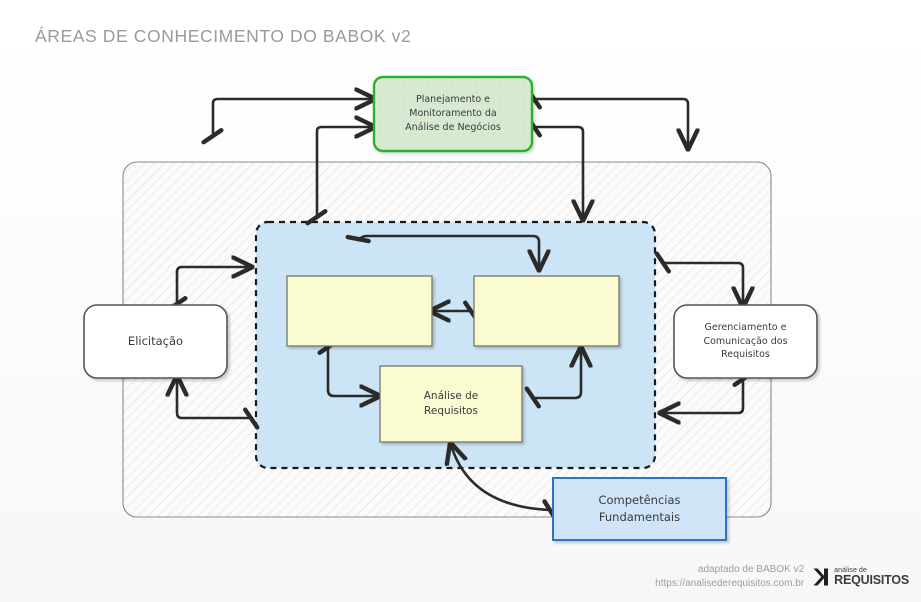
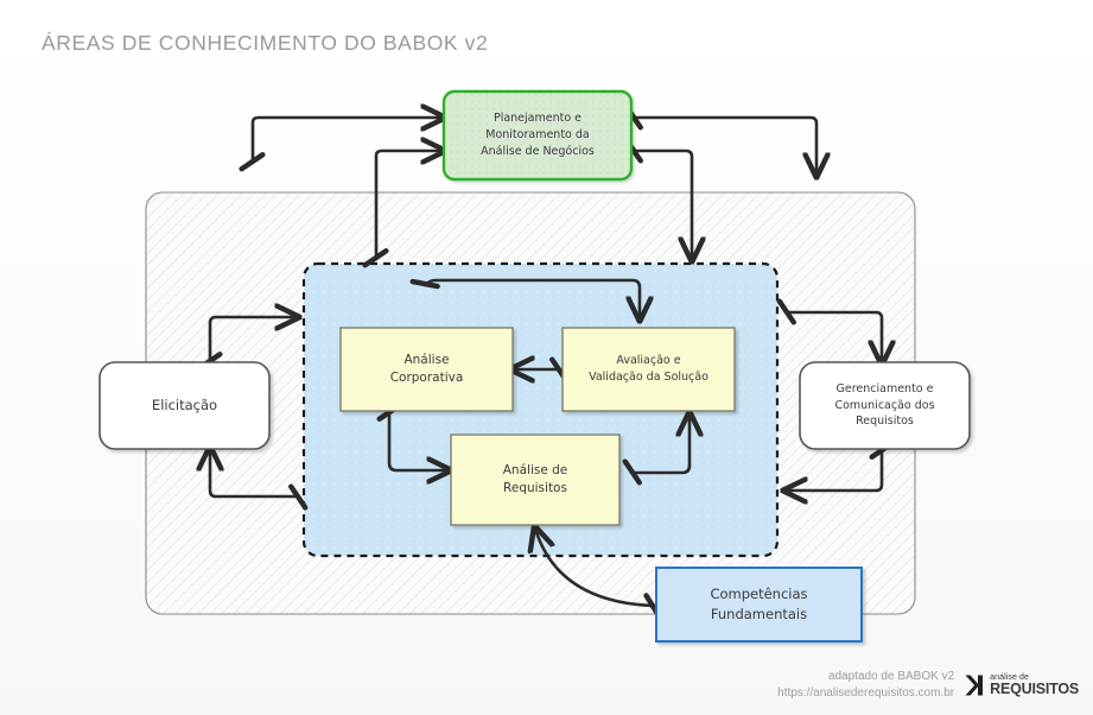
  ÁREAS DE CONHECIMENTO DO BABOK v2
  Planejamento e
  Monitoramento da
  Análise de Negócios
  Elicitação
  Gerenciamento e
  Comunicação dos
  Requisitos
+ Análise
+ Corporativa
+ Avaliação e
+ Validação da Solução
  Análise de
  Requisitos
  Competências
  Fundamentais
  adaptado de BABOK v2
  https://analisederequisitos.com.br
  REQUISITOS
